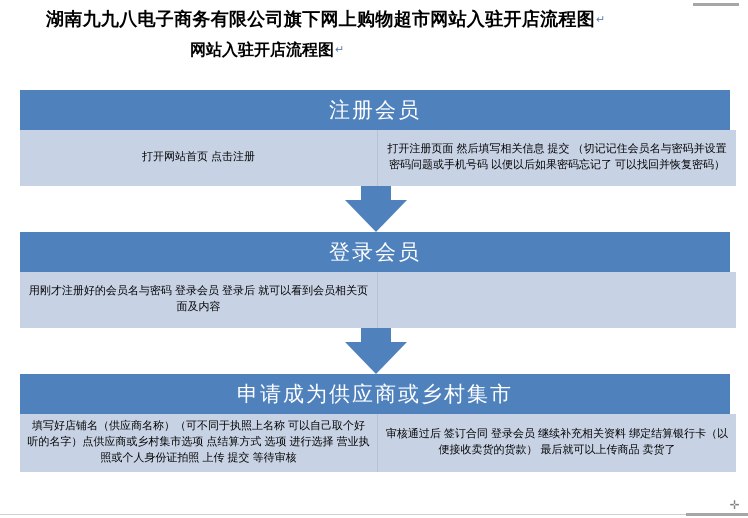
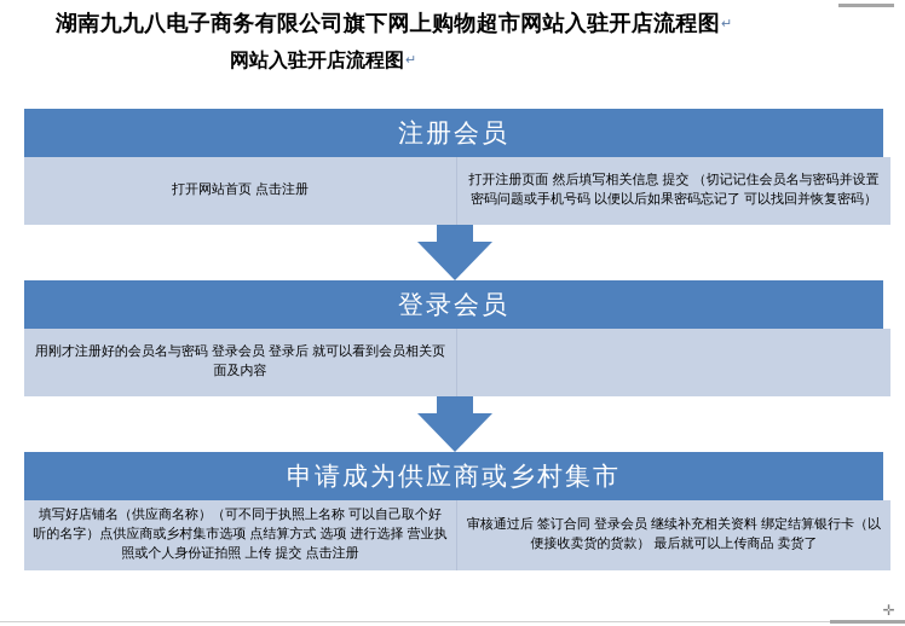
  湖南九九八电子商务有限公司旗下网上购物超市网站入驻开店流程图↵
  网站入驻开店流程图↵
  注册会员
  打开网站首页 点击注册
  打开注册页面 然后填写相关信息 提交 （切记记住会员名与密码并设置密码问题或手机号码 以便以后如果密码忘记了 可以找回并恢复密码）
  登录会员
  用刚才注册好的会员名与密码 登录会员 登录后 就可以看到会员相关页面及内容
  申请成为供应商或乡村集市
- 填写好店铺名（供应商名称）（可不同于执照上名称 可以自己取个好听的名字）点供应商或乡村集市选项 点结算方式 选项 进行选择 营业执照或个人身份证拍照 上传 提交 等待审核
+ 填写好店铺名（供应商名称）（可不同于执照上名称 可以自己取个好听的名字）点供应商或乡村集市选项 点结算方式 选项 进行选择 营业执照或个人身份证拍照 上传 提交 点击注册
  审核通过后 签订合同 登录会员 继续补充相关资料 绑定结算银行卡（以便接收卖货的货款） 最后就可以上传商品 卖货了
  ✛
